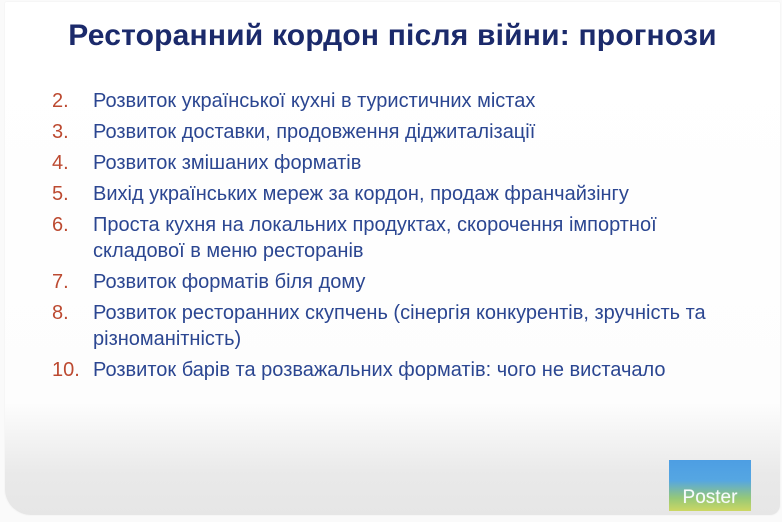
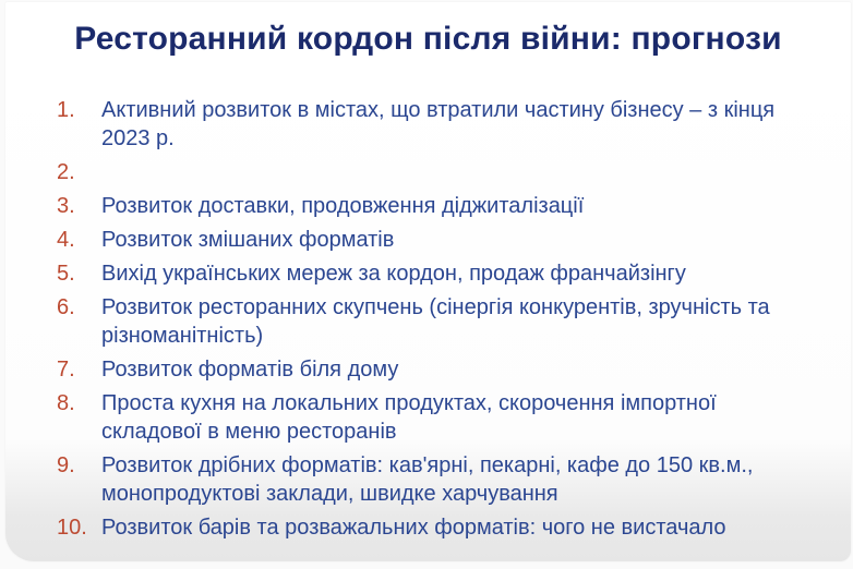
  Ресторанний кордон після війни: прогнози
+ 1.
+ Активний розвиток в містах, що втратили частину бізнесу – з кінця 2023 р.
  2.
- Розвиток української кухні в туристичних містах
  3.
  Розвиток доставки, продовження діджиталізації
  4.
  Розвиток змішаних форматів
  5.
  Вихід українських мереж за кордон, продаж франчайзінгу
  6.
- Проста кухня на локальних продуктах, скорочення імпортної складової в меню ресторанів
+ Розвиток ресторанних скупчень (сінергія конкурентів, зручність та різноманітність)
  7.
  Розвиток форматів біля дому
  8.
- Розвиток ресторанних скупчень (сінергія конкурентів, зручність та різноманітність)
+ Проста кухня на локальних продуктах, скорочення імпортної складової в меню ресторанів
+ 9.
+ Розвиток дрібних форматів: кав'ярні, пекарні, кафе до 150 кв.м., монопродуктові заклади, швидке харчування
  10.
  Розвиток барів та розважальних форматів: чого не вистачало
- Poster
